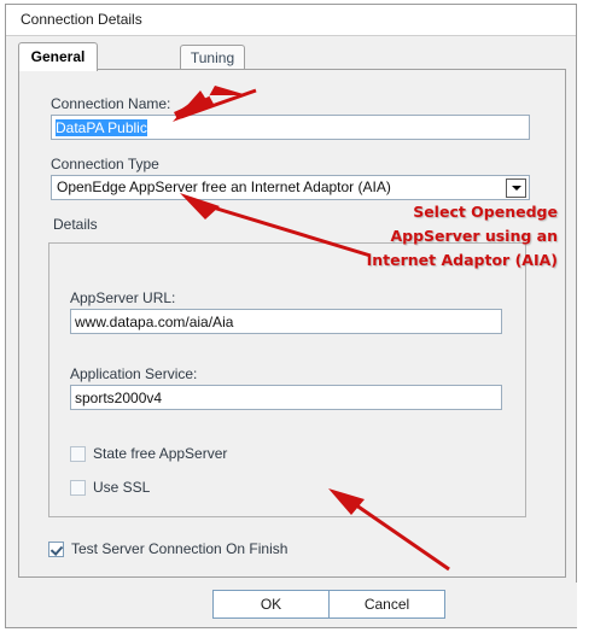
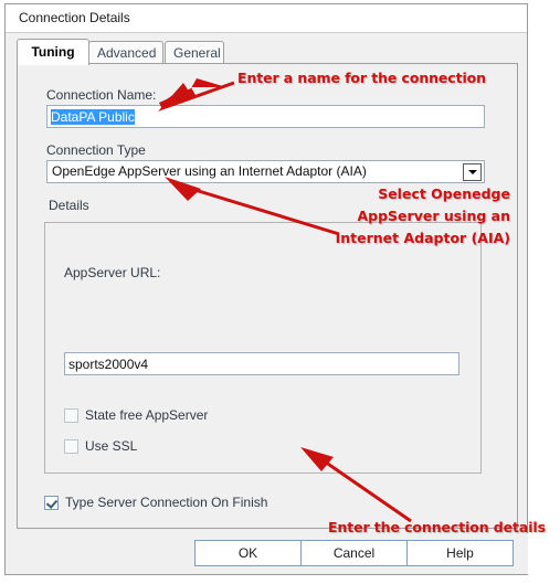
  Connection Details
- General
+ Tuning
+ Advanced
- Tuning
+ General
  Connection Name:
  DataPA Public
  Connection Type
- OpenEdge AppServer free an Internet Adaptor (AIA)
+ OpenEdge AppServer using an Internet Adaptor (AIA)
  Details
  AppServer URL:
- www.datapa.com/aia/Aia
- Application Service:
  sports2000v4
  State free AppServer
  Use SSL
- Test Server Connection On Finish
+ Type Server Connection On Finish
  OK
  Cancel
+ Help
+ Enter a name for the connection
  Select Openedge
  AppServer using an
  Internet Adaptor (AIA)
+ Enter the connection details
